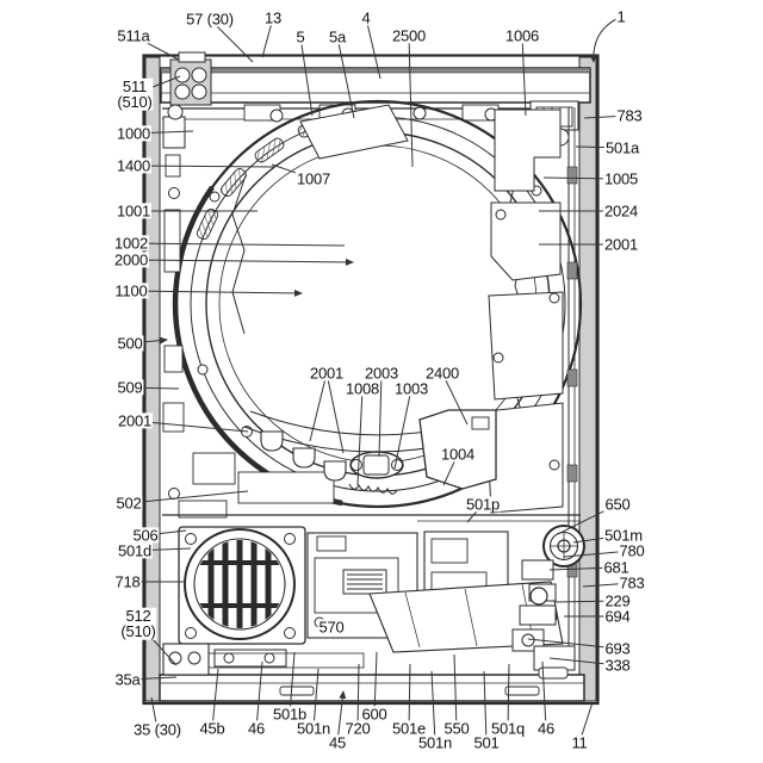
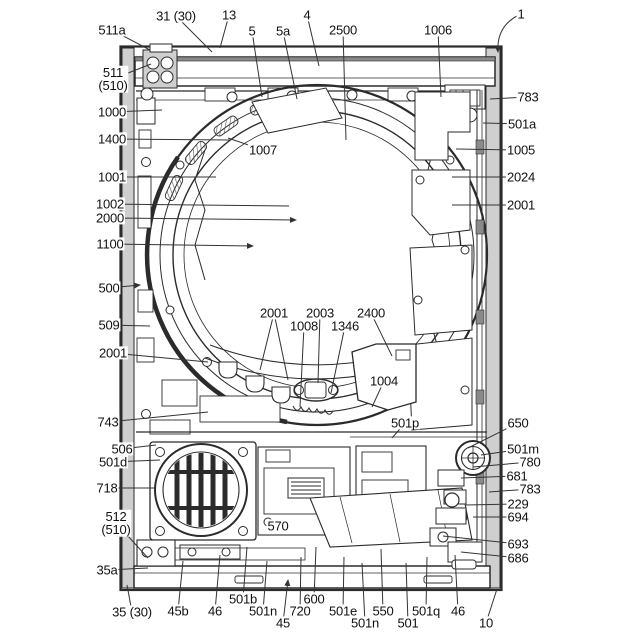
  511a
- 57 (30)
+ 31 (30)
  13
  5
  5a
  4
  2500
  1006
  1
  511
  (510)
  1000
  1400
  1001
  1002
  2000
  1100
  500
  509
  2001
- 502
+ 743
  506
  501d
  718
  512
  (510)
  35a
  35 (30)
  45b
  46
  501b
  501n
  45
  720
  600
  501e
  501n
  550
  501
  501q
  46
- 11
+ 10
  783
  501a
  1005
  2024
  2001
  650
  501m
  780
  681
  783
  229
  694
  693
- 338
+ 686
  1007
  2001
  2003
  1008
- 1003
+ 1346
  2400
  1004
  501p
  570
